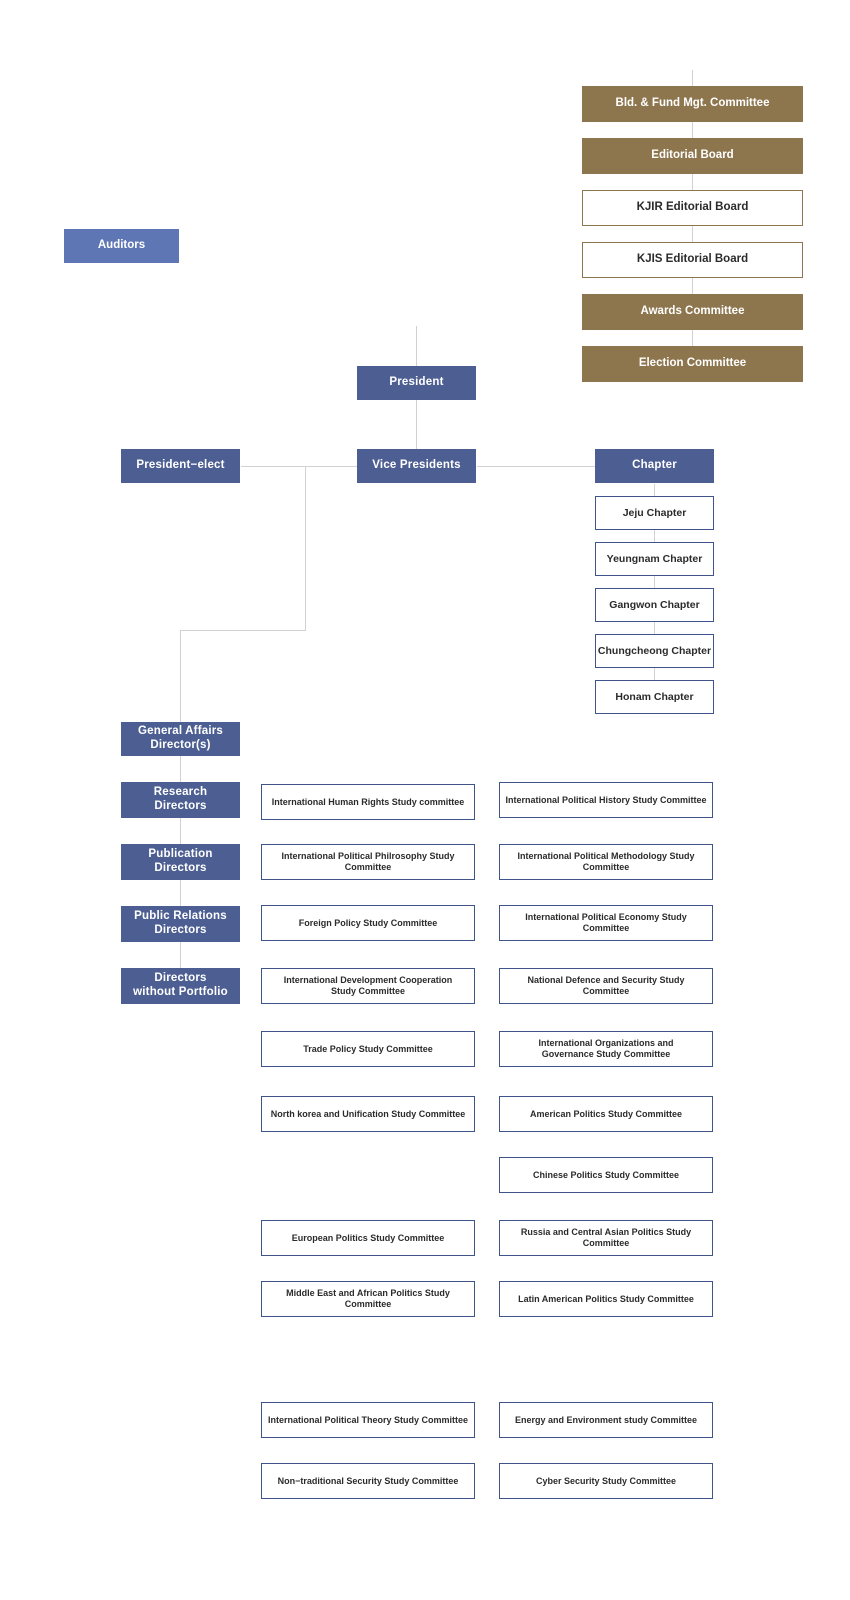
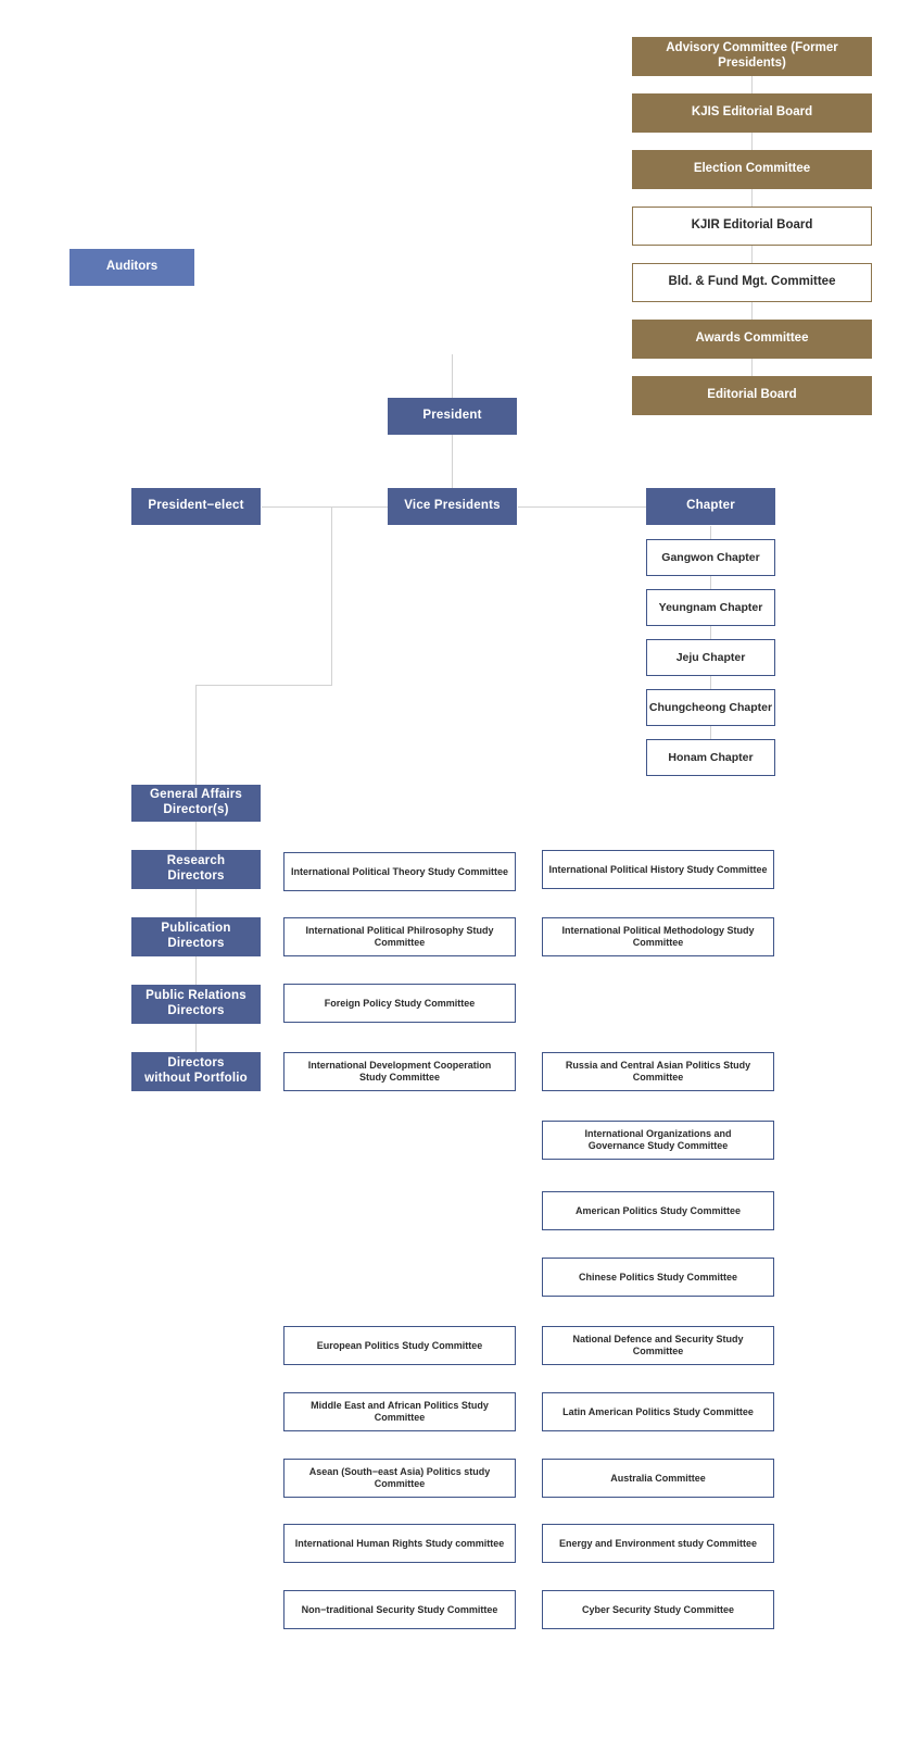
+ Advisory Committee (Former Presidents)
- Bld. & Fund Mgt. Committee
+ KJIS Editorial Board
- Editorial Board
+ Election Committee
  KJIR Editorial Board
- KJIS Editorial Board
+ Bld. & Fund Mgt. Committee
  Awards Committee
- Election Committee
+ Editorial Board
  Auditors
  President
  President−elect
  Vice Presidents
  Chapter
- Jeju Chapter
+ Gangwon Chapter
  Yeungnam Chapter
- Gangwon Chapter
+ Jeju Chapter
  Chungcheong Chapter
  Honam Chapter
  General Affairs
  Director(s)
  Research
  Directors
  Publication
  Directors
  Public Relations
  Directors
  Directors
  without Portfolio
- International Human Rights Study committee
+ International Political Theory Study Committee
  International Political Philrosophy Study Committee
  Foreign Policy Study Committee
  International Development Cooperation
  Study Committee
- Trade Policy Study Committee
- North korea and Unification Study Committee
  European Politics Study Committee
  Middle East and African Politics Study Committee
+ Asean (South−east Asia) Politics study Committee
- International Political Theory Study Committee
+ International Human Rights Study committee
  Non−traditional Security Study Committee
  International Political History Study Committee
  International Political Methodology Study Committee
- International Political Economy Study Committee
- National Defence and Security Study Committee
+ Russia and Central Asian Politics Study Committee
  International Organizations and
  Governance Study Committee
  American Politics Study Committee
  Chinese Politics Study Committee
- Russia and Central Asian Politics Study Committee
+ National Defence and Security Study Committee
  Latin American Politics Study Committee
+ Australia Committee
  Energy and Environment study Committee
  Cyber Security Study Committee
